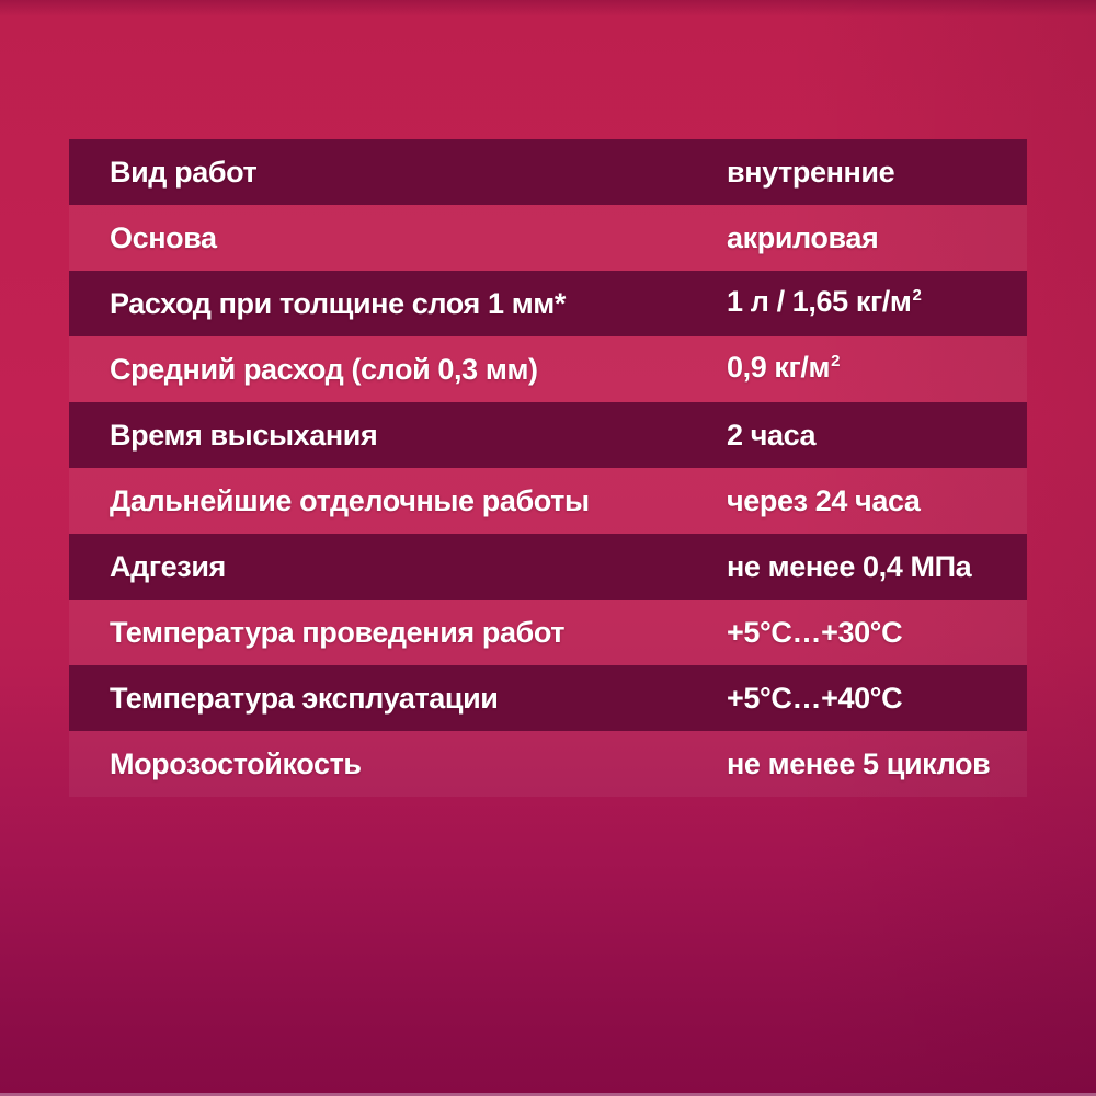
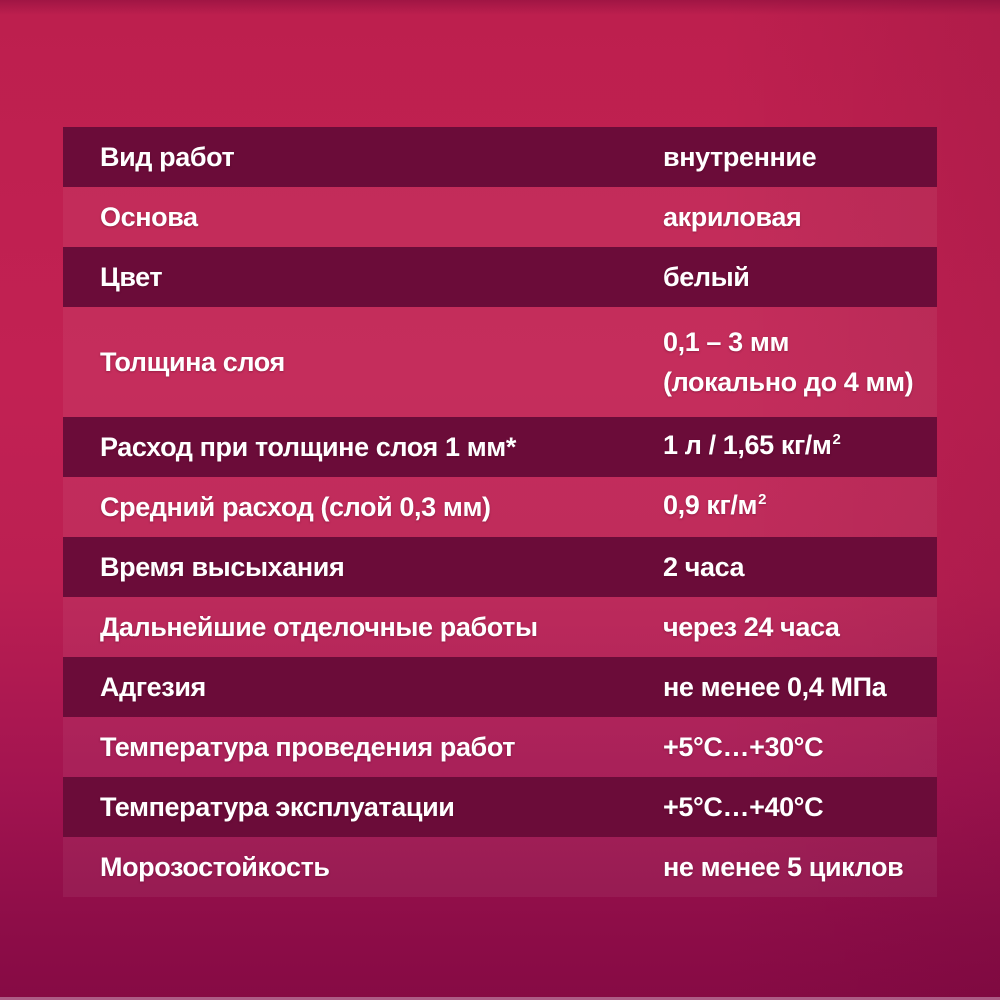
  Вид работ
  внутренние
  Основа
  акриловая
+ Цвет
+ белый
+ Толщина слоя
+ 0,1 – 3 мм
+ (локально до 4 мм)
  Расход при толщине слоя 1 мм*
  1 л / 1,65 кг/м2
  Средний расход (слой 0,3 мм)
  0,9 кг/м2
  Время высыхания
  2 часа
  Дальнейшие отделочные работы
  через 24 часа
  Адгезия
  не менее 0,4 МПа
  Температура проведения работ
  +5°C…+30°C
  Температура эксплуатации
  +5°C…+40°C
  Морозостойкость
  не менее 5 циклов
